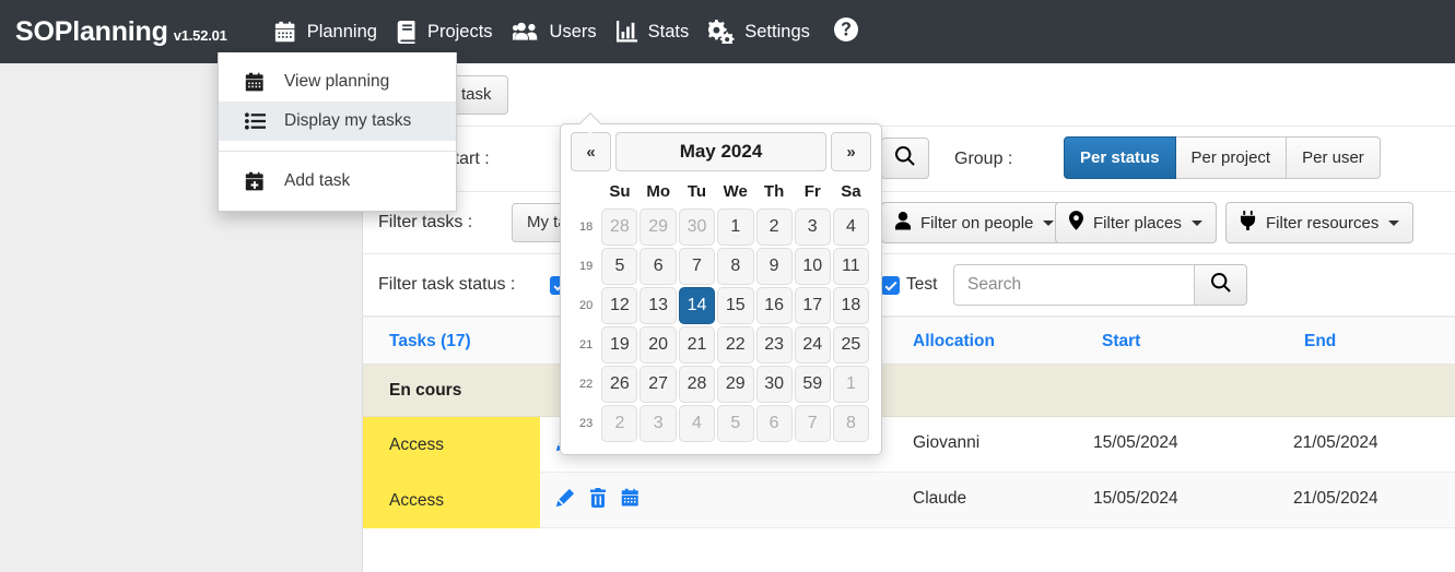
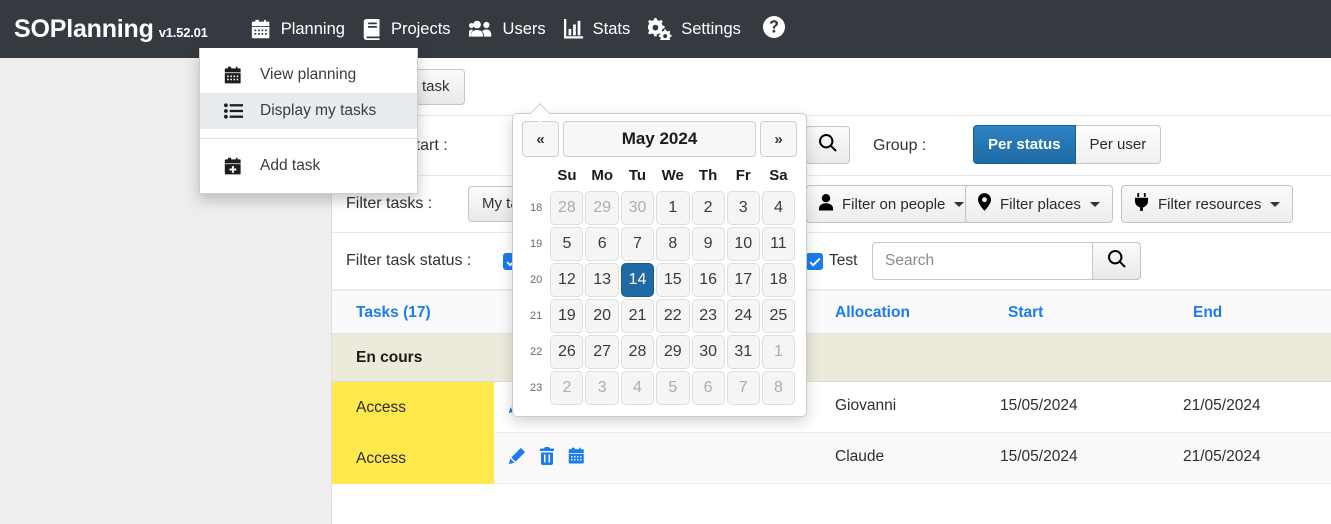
  SOPlanning v1.52.01
  Planning
  Projects
  Users
  Stats
  Settings
  task
  Group :
  Per status
- Per project
  Per user
  Filter tasks :
  My t
  Filter on people
  Filter places
  Filter resources
  Filter task status :
  Test
  Search
  Tasks (17)
  Allocation
  Start
  End
  En cours
  Access
  Giovanni
  15/05/2024
  21/05/2024
  Access
  Claude
  15/05/2024
  21/05/2024
  «
  May 2024
  »
  	Su	Mo	Tu	We	Th	Fr	Sa
  18	28	29	30	1	2	3	4
  19	5	6	7	8	9	10	11
  20	12	13	14	15	16	17	18
  21	19	20	21	22	23	24	25
- 22	26	27	28	29	30	59	1
+ 22	26	27	28	29	30	31	1
  23	2	3	4	5	6	7	8
  View planning
  Display my tasks
  Add task
